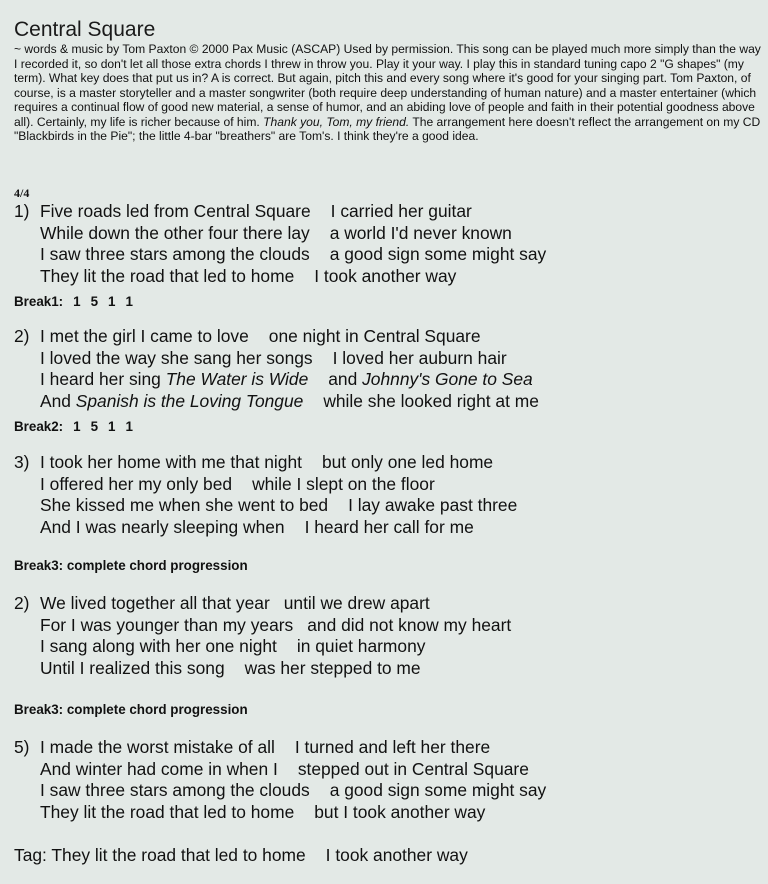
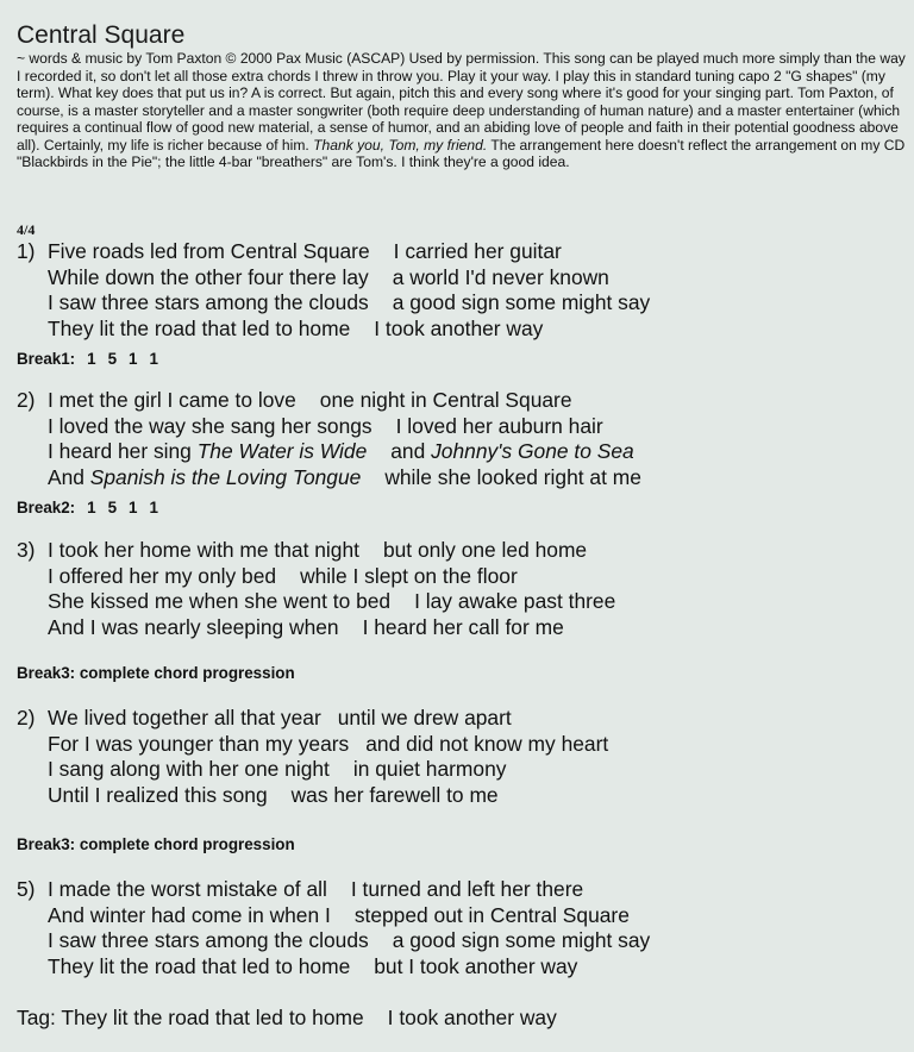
  Central Square
  ~ words & music by Tom Paxton © 2000 Pax Music (ASCAP) Used by permission. This song can be played much more simply than the way I recorded it, so don't let all those extra chords I threw in throw you. Play it your way. I play this in standard tuning capo 2 "G shapes" (my term). What key does that put us in? A is correct. But again, pitch this and every song where it's good for your singing part. Tom Paxton, of course, is a master storyteller and a master songwriter (both require deep understanding of human nature) and a master entertainer (which requires a continual flow of good new material, a sense of humor, and an abiding love of people and faith in their potential goodness above all). Certainly, my life is richer because of him. Thank you, Tom, my friend. The arrangement here doesn't reflect the arrangement on my CD "Blackbirds in the Pie"; the little 4-bar "breathers" are Tom's. I think they're a good idea.
  4/4
  1) Five roads led from Central Square I carried her guitar
  While down the other four there lay a world I'd never known
  I saw three stars among the clouds a good sign some might say
  They lit the road that led to home I took another way
  Break1: 1 5 1 1
  2) I met the girl I came to love one night in Central Square
  I loved the way she sang her songs I loved her auburn hair
  I heard her sing The Water is Wide and Johnny's Gone to Sea
  And Spanish is the Loving Tongue while she looked right at me
  Break2: 1 5 1 1
  3) I took her home with me that night but only one led home
  I offered her my only bed while I slept on the floor
  She kissed me when she went to bed I lay awake past three
  And I was nearly sleeping when I heard her call for me
  Break3: complete chord progression
  2) We lived together all that year until we drew apart
  For I was younger than my years and did not know my heart
  I sang along with her one night in quiet harmony
- Until I realized this song was her stepped to me
+ Until I realized this song was her farewell to me
  Break3: complete chord progression
  5) I made the worst mistake of all I turned and left her there
  And winter had come in when I stepped out in Central Square
  I saw three stars among the clouds a good sign some might say
  They lit the road that led to home but I took another way
  Tag: They lit the road that led to home I took another way
